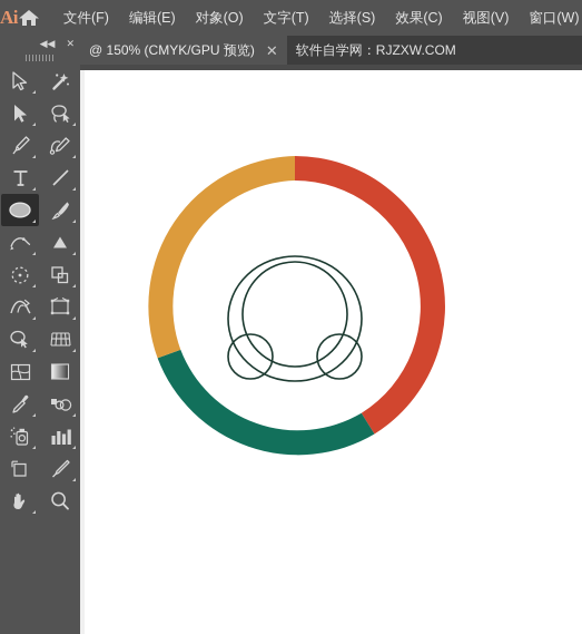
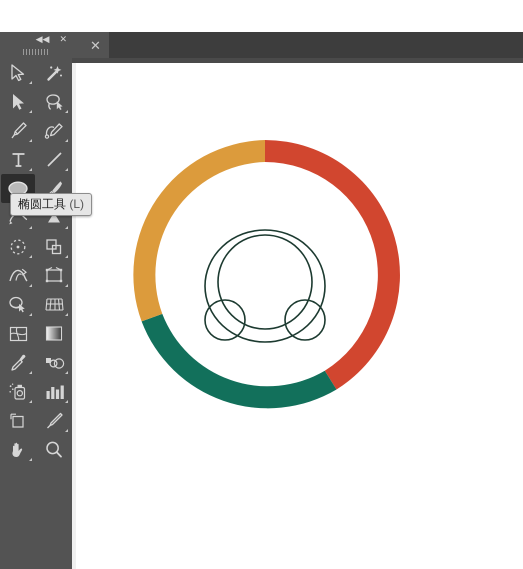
- Ai
- 文件(F)
- 编辑(E)
- 对象(O)
- 文字(T)
- 选择(S)
- 效果(C)
- 视图(V)
- 窗口(W)
- @ 150% (CMYK/GPU 预览)
  ✕
- 软件自学网：RJZXW.COM
  ◀◀
  ✕
+ 椭圆工具 (L)
